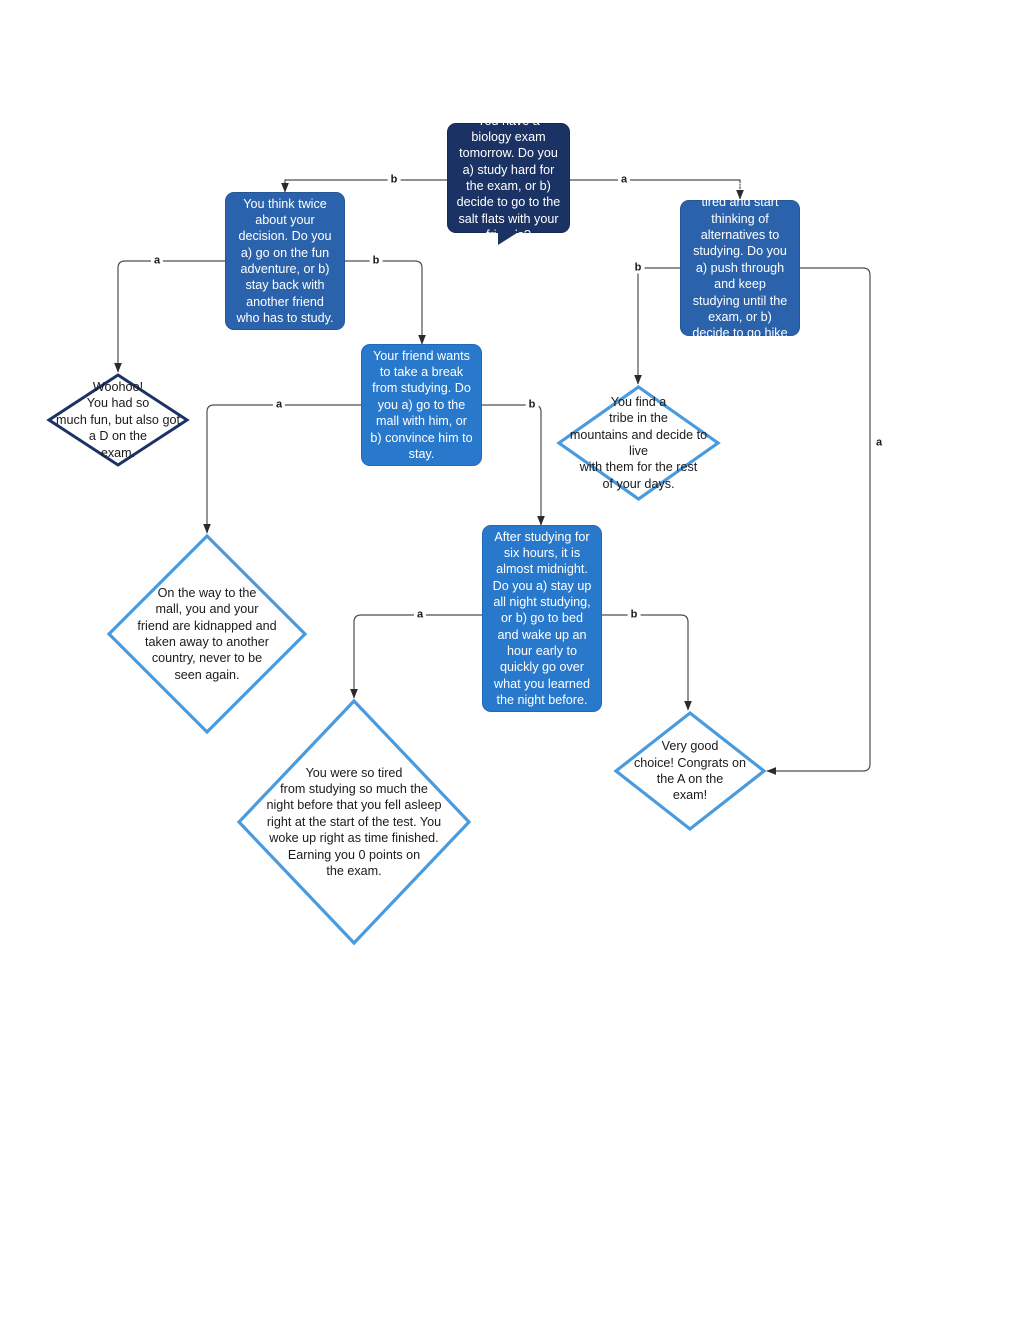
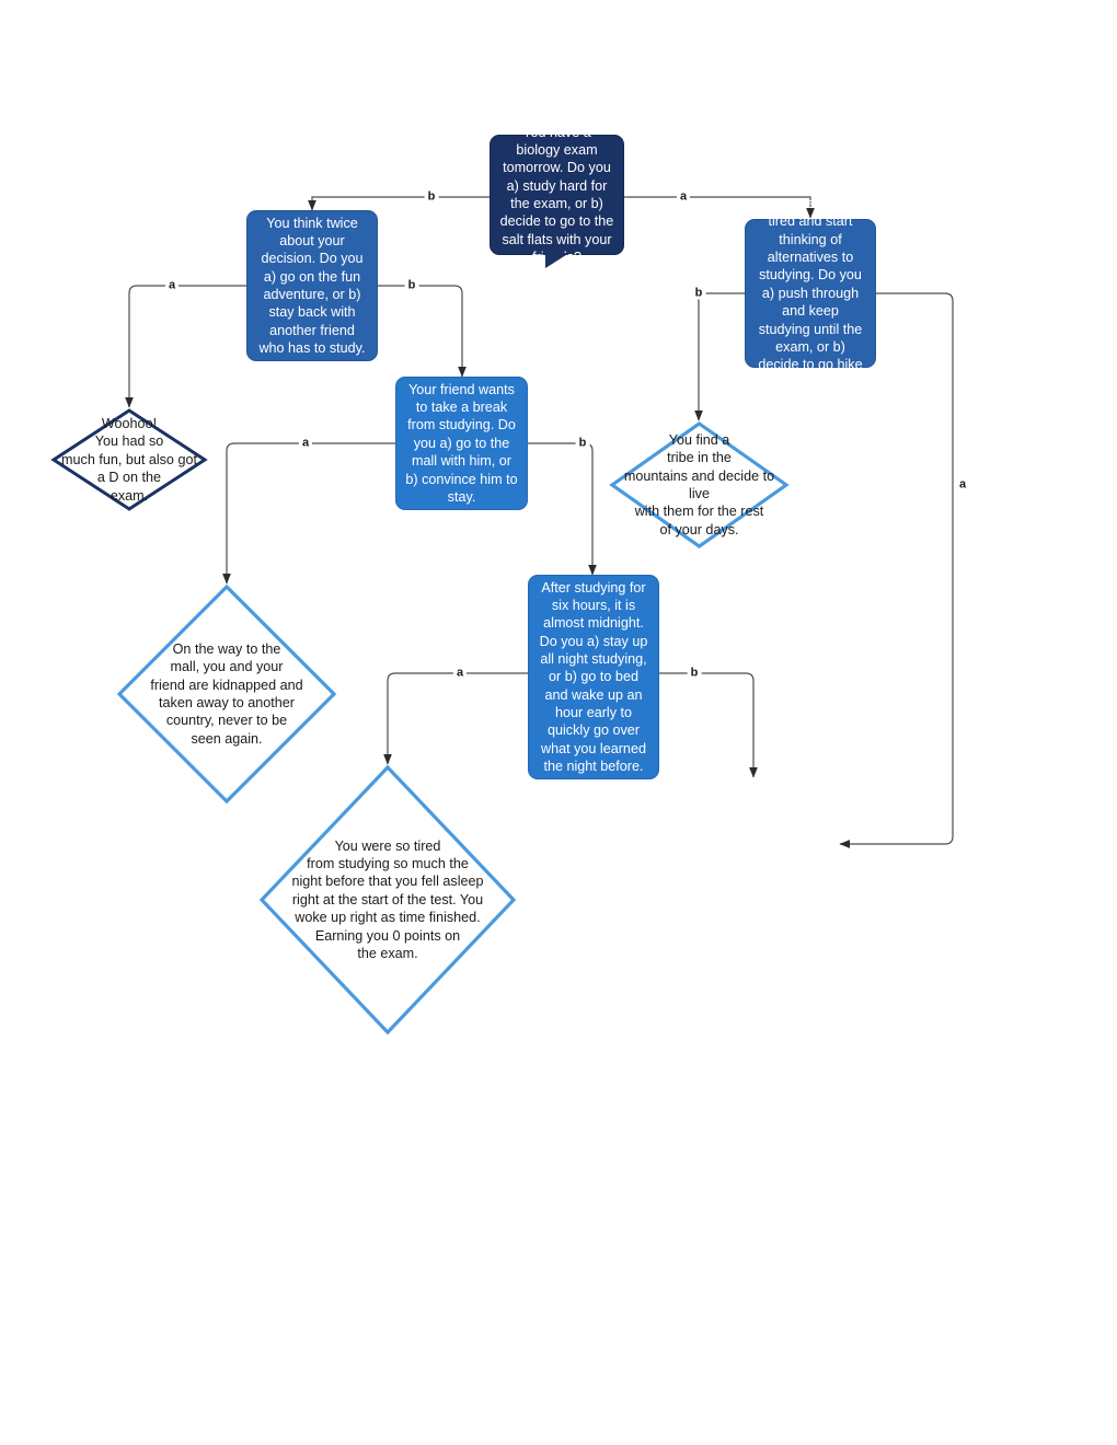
  You have a biology exam tomorrow. Do you a) study hard for the exam, or b) decide to go to the salt flats with your friends?
  You think twice about your decision. Do you a) go on the fun adventure, or b) stay back with another friend who has to study.
  You are super tired and start thinking of alternatives to studying. Do you a) push through and keep studying until the exam, or b) decide to go hike
  Woohoo!
  You had so
  much fun, but also got
  a D on the
  exam.
  Your friend wants to take a break from studying. Do you a) go to the mall with him, or b) convince him to stay.
  You find a
  tribe in the
  mountains and decide to live
  with them for the rest
  of your days.
  On the way to the
  mall, you and your
  friend are kidnapped and
  taken away to another
  country, never to be
  seen again.
  After studying for six hours, it is almost midnight. Do you a) stay up all night studying, or b) go to bed and wake up an hour early to quickly go over what you learned the night before.
  You were so tired
  from studying so much the
  night before that you fell asleep
  right at the start of the test. You
  woke up right as time finished.
  Earning you 0 points on
  the exam.
- Very good
- choice! Congrats on
- the A on the
- exam!
  b
  a
  a
  b
  b
  a
  a
  b
  a
  b
